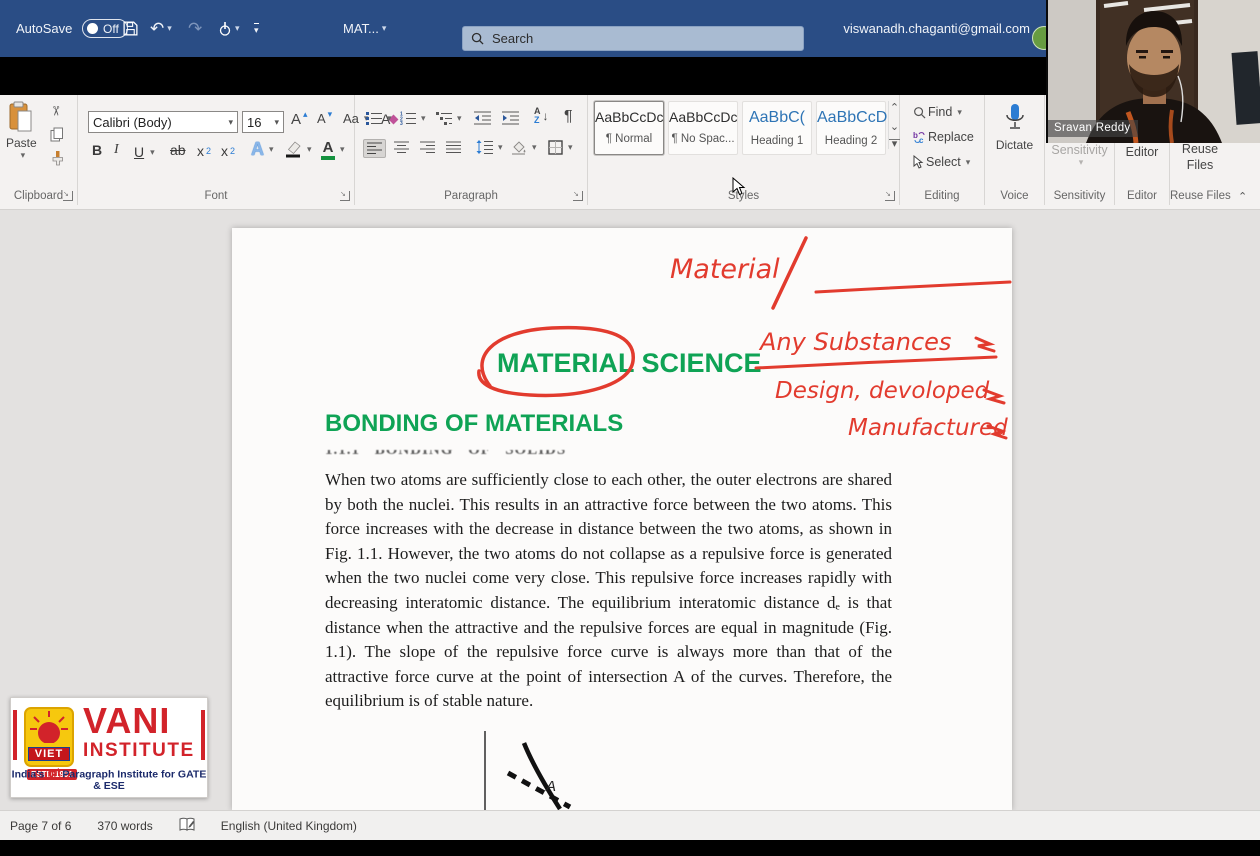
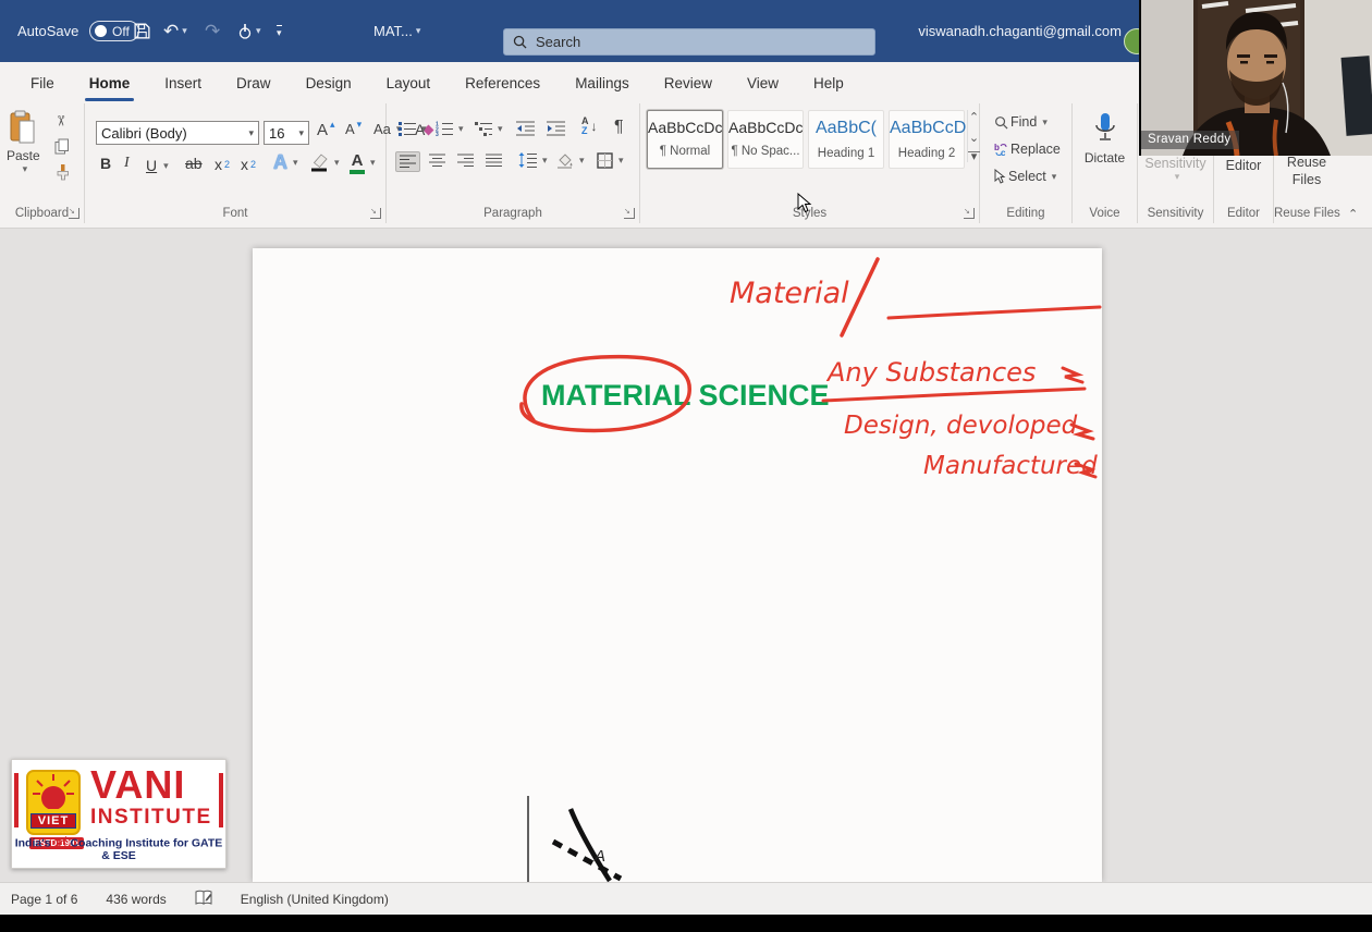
  AutoSave
  Off
  ↶
  ▾
  ↷
  ▾
  ▾
  MAT...
  ▾
  Search
  viswanadh.chaganti@gmail.com
+ File
+ Home
+ Insert
+ Draw
+ Design
+ Layout
+ References
+ Mailings
+ Review
+ View
+ Help
  Paste
  ▾
  Clipboard
  Calibri (Body)
  ▾
  16
  ▾
  A
  ▴
  A
  ▾
  Aa
  A
  B
  I
  U
  ▾
  ab
  x
  2
  x
  2
  A
  ▾
  ▾
  A
  ▾
  Font
  ▾
  ▾
  ▾
  A
  Z
  ↓
  ¶
  ▾
  ▾
  ▾
  Paragraph
  AaBbCcDc
  ¶ Normal
  AaBbCcDc
  ¶ No Spac...
  AaBbC(
  Heading 1
  AaBbCcD
  Heading 2
  ⌃
  ⌄
  ▾
  Styles
  Find
  ▾
  b
  c
  Replace
  Select
  ▾
  Editing
  Dictate
  Voice
  Sensitivity
  ▾
  Sensitivity
  Editor
  Editor
  Reuse
  Files
  Reuse Files
  ⌃
  Material
  MATERIAL SCIENCE
- BONDING OF MATERIALS
  Any Substances
  Design, devoloped
  Manufactured
- 1.1.1 BONDING OF SOLIDS
- When two atoms are sufficiently close to each other, the outer electrons are shared by both the nuclei. This results in an attractive force between the two atoms. This force increases with the decrease in distance between the two atoms, as shown in Fig. 1.1. However, the two atoms do not collapse as a repulsive force is generated when the two nuclei come very close. This repulsive force increases rapidly with decreasing interatomic distance. The equilibrium interatomic distance dₑ is that distance when the attractive and the repulsive forces are equal in magnitude (Fig. 1.1). The slope of the repulsive force curve is always more than that of the attractive force curve at the point of intersection A of the curves. Therefore, the equilibrium is of stable nature.
  A
  VIET
  ESTD:1991
  VANI
  INSTITUTE
- India's 1 Paragraph Institute for GATE & ESE
+ India's 1 Coaching Institute for GATE & ESE
- Page 7 of 6
+ Page 1 of 6
- 370 words
+ 436 words
  English (United Kingdom)
  Sravan Reddy
